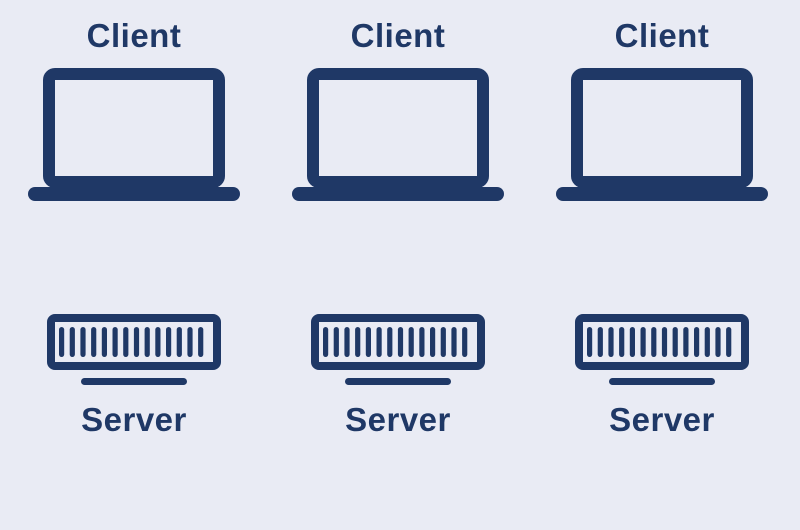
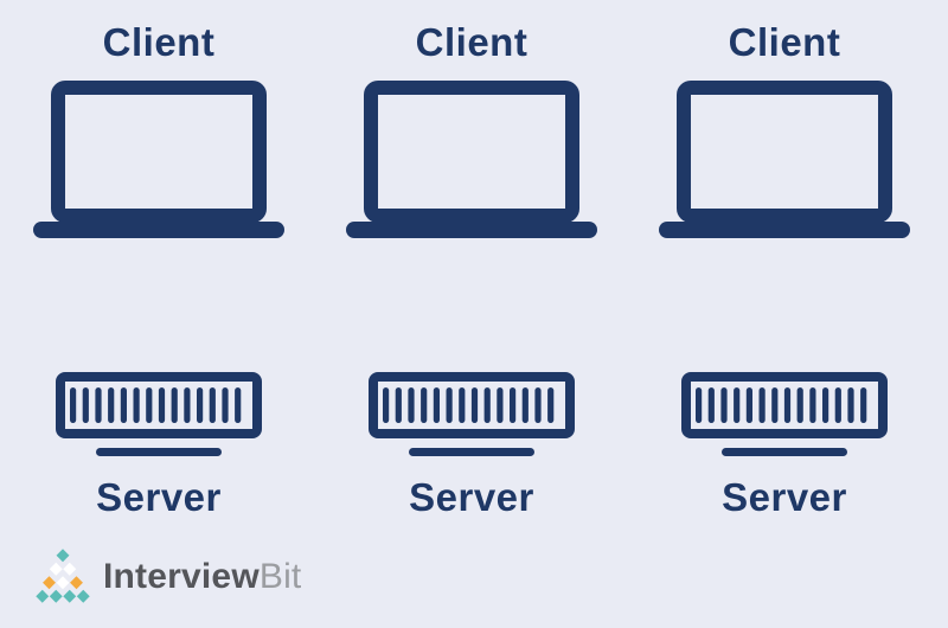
  Client
  Client
  Client
  Server
  Server
  Server
+ InterviewBit
